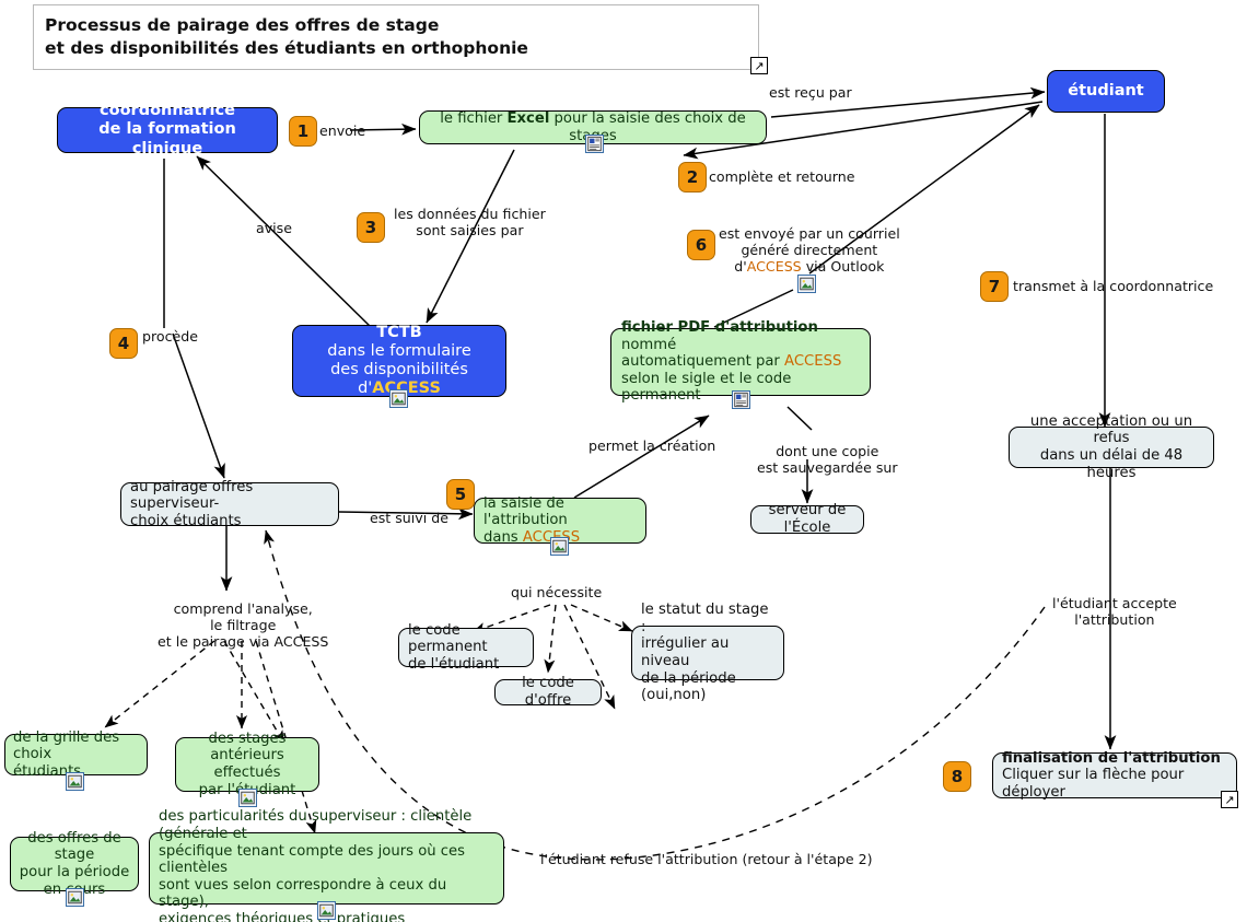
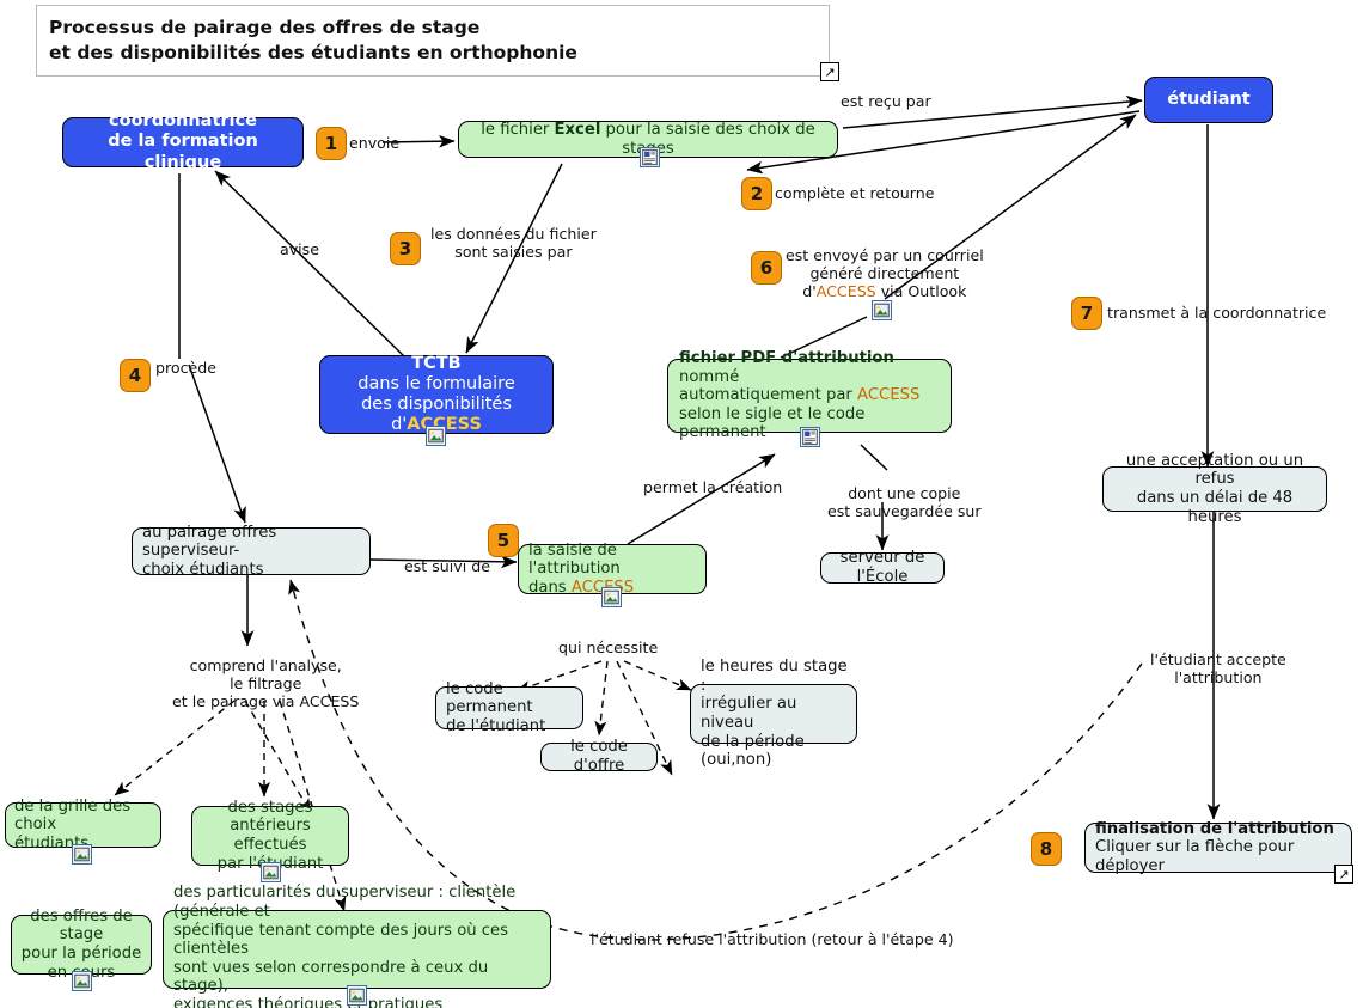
  Processus de pairage des offres de stage
  et des disponibilités des étudiants en orthophonie
  ↗
  coordonnatrice
  de la formation clinique
  le fichier Excel pour la saisie des choix de stes
  étudiant
  TCTB
  dans le formulaire
  des disponibilités d'AESS
  fichier PDF d'attribution nommé
  automatiquement par ACCESS
  selon le sigle et le code permanent
  au pairage offres superviseur-
  choix étudiants
  la saisie de l'attribution
  dans ACCS
  serveur de l'École
  une acceptation ou un refus
  dans un délai de 48 heures
  finalisation de l'attribution
  Cliquer sur la flèche pour déployer
  ↗
  le code permanent
  de l'étudiant
  le code d'offre
- le statut du stage :
+ le heures du stage :
  irrégulier au niveau
  de la période (oui,non)
  de la grille des choix
  étudian
  des stages antérieurs
  effectués
  par l'diant
  des offres de stage
  pour la période
  enurs
  des particularités du superviseur : clientèle (générale et
  spécifique tenant compte des jours où ces clientèles
  sont vues selon correspondre à ceux du stage),
  exigences théoriques pratiques
  1
  2
  3
  4
  5
  6
  7
  8
  envoie
  est reçu par
  complète et retourne
  avise
  les données du fichier
  sont saisies par
  procède
  est envoyé par un courriel
  généré directement
  d'ACCESS via Outlook
  transmet à la coordonnatrice
  permet la création
  dont une copie
  est sauvegardée sur
  est suivi de
  qui nécessite
  comprend l'analyse,
  le filtrage
  et le pairage via ACCESS
  l'étudiant accepte
  l'attribution
- l'étudiant refuse l'attribution (retour à l'étape 2)
+ l'étudiant refuse l'attribution (retour à l'étape 4)
